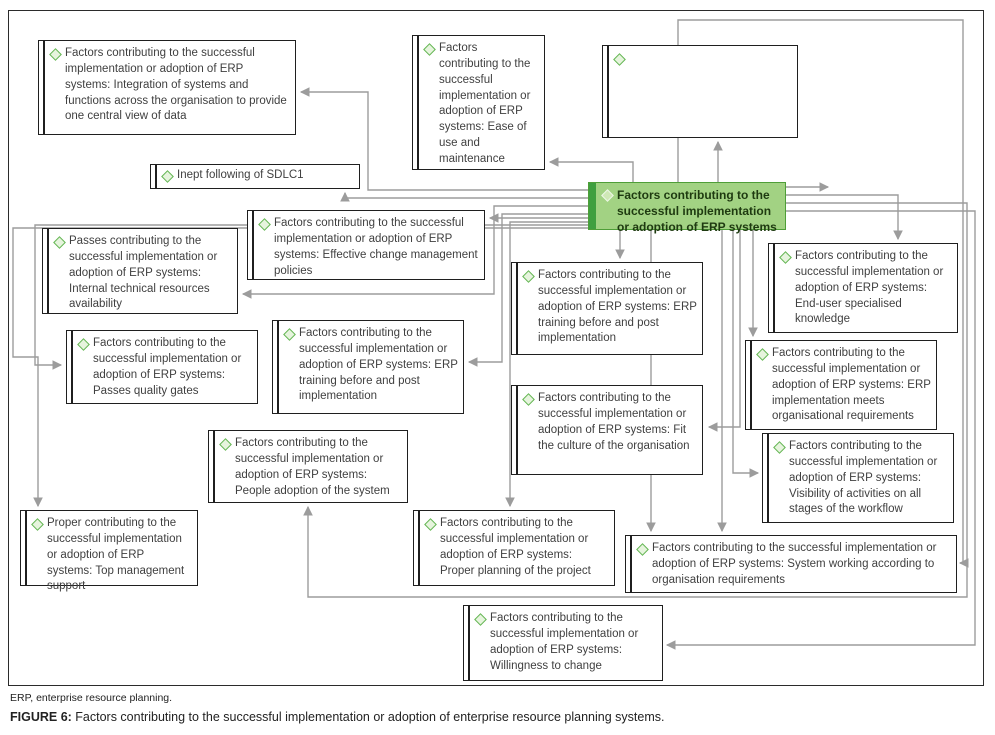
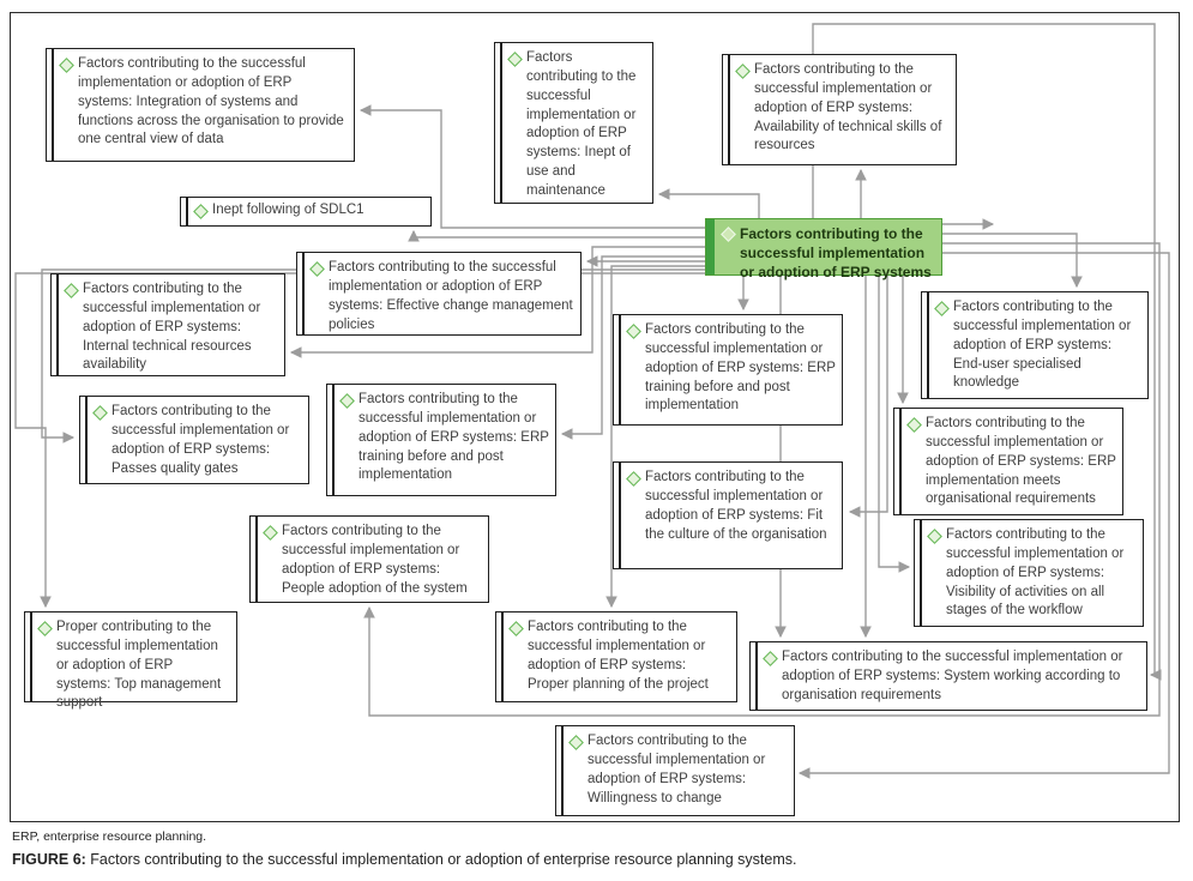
  Factors contributing to the successful implementation or adoption of ERP systems
  Factors contributing to the successful implementation or adoption of ERP systems: Integration of systems and functions across the organisation to provide one central view of data
  Inept following of SDLC1
- Factors contributing to the successful implementation or adoption of ERP systems: Ease of use and maintenance
+ Factors contributing to the successful implementation or adoption of ERP systems: Inept of use and maintenance
+ Factors contributing to the successful implementation or adoption of ERP systems: Availability of technical skills of resources
  Factors contributing to the successful implementation or adoption of ERP systems: Effective change management policies
- Passes contributing to the successful implementation or adoption of ERP systems: Internal technical resources availability
+ Factors contributing to the successful implementation or adoption of ERP systems: Internal technical resources availability
  Factors contributing to the successful implementation or adoption of ERP systems: ERP training before and post implementation
  Factors contributing to the successful implementation or adoption of ERP systems: End-user specialised knowledge
  Factors contributing to the successful implementation or adoption of ERP systems: Passes quality gates
  Factors contributing to the successful implementation or adoption of ERP systems: ERP training before and post implementation
  Factors contributing to the successful implementation or adoption of ERP systems: ERP implementation meets organisational requirements
  Factors contributing to the successful implementation or adoption of ERP systems: Fit the culture of the organisation
  Factors contributing to the successful implementation or adoption of ERP systems: Visibility of activities on all stages of the workflow
  Factors contributing to the successful implementation or adoption of ERP systems: People adoption of the system
  Proper contributing to the successful implementation or adoption of ERP systems: Top management support
  Factors contributing to the successful implementation or adoption of ERP systems: Proper planning of the project
  Factors contributing to the successful implementation or adoption of ERP systems: System working according to organisation requirements
  Factors contributing to the successful implementation or adoption of ERP systems: Willingness to change
  ERP, enterprise resource planning.
  FIGURE 6: Factors contributing to the successful implementation or adoption of enterprise resource planning systems.
